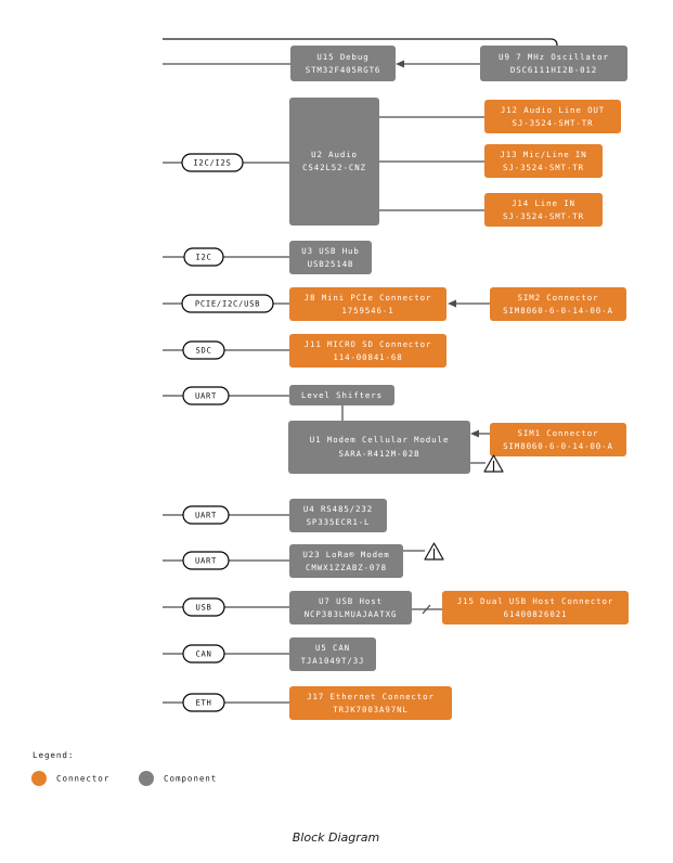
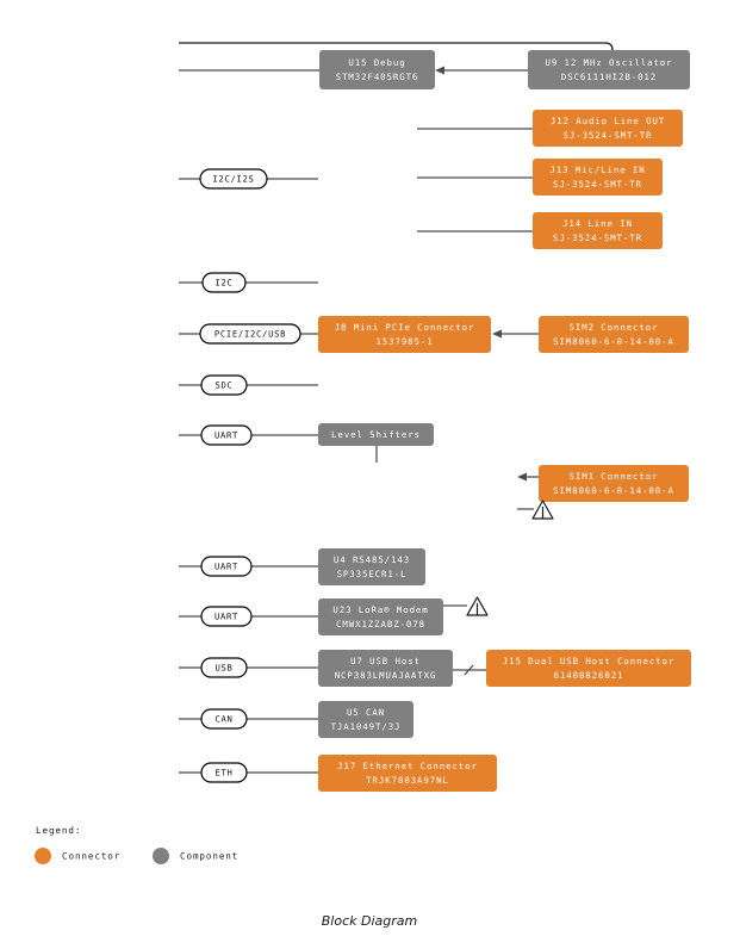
  U15 Debug
  STM32F405RGT6
- U9 7 MHz Oscillator
+ U9 12 MHz Oscillator
  DSC6111HI2B-012
- U2 Audio
- CS42L52-CNZ
  J12 Audio Line OUT
  SJ-3524-SMT-TR
  J13 Mic/Line IN
  SJ-3524-SMT-TR
  J14 Line IN
  SJ-3524-SMT-TR
- U3 USB Hub
- USB2514B
  J8 Mini PCIe Connector
- 1759546-1
+ 1537985-1
  SIM2 Connector
  SIM8060-6-0-14-00-A
- J11 MICRO SD Connector
- 114-00841-68
  Level Shifters
- U1 Modem Cellular Module
- SARA-R412M-02B
  SIM1 Connector
  SIM8060-6-0-14-00-A
- U4 RS485/232
+ U4 RS485/143
  SP335ECR1-L
  U23 LoRa® Modem
  CMWX1ZZABZ-078
  U7 USB Host
  NCP383LMUAJAATXG
  J15 Dual USB Host Connector
  61400826021
  U5 CAN
  TJA1049T/3J
  J17 Ethernet Connector
  TRJK7003A97NL
  I2C/I2S
  I2C
  PCIE/I2C/USB
  SDC
  UART
  UART
  UART
  USB
  CAN
  ETH
  Legend:
  Connector
  Component
  Block Diagram
